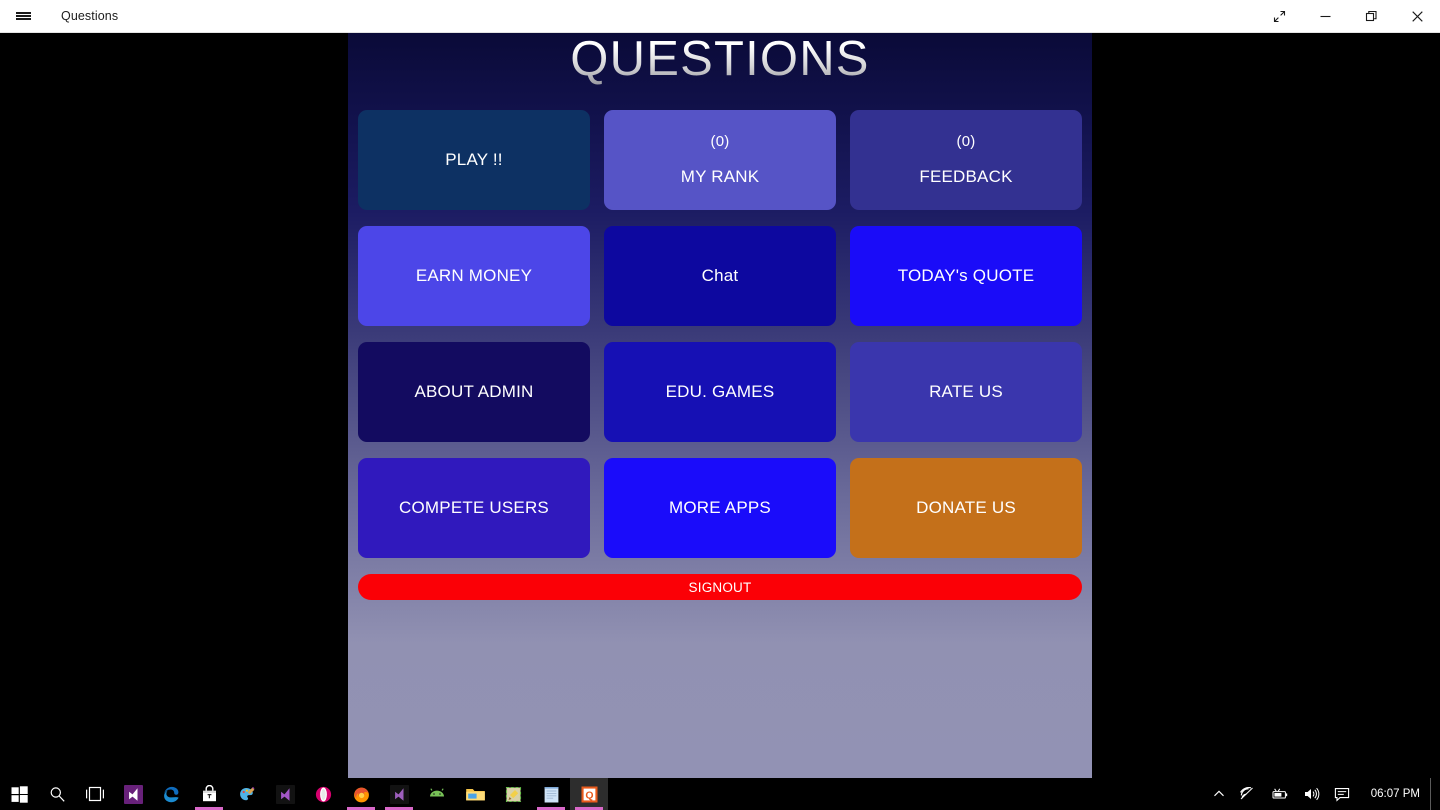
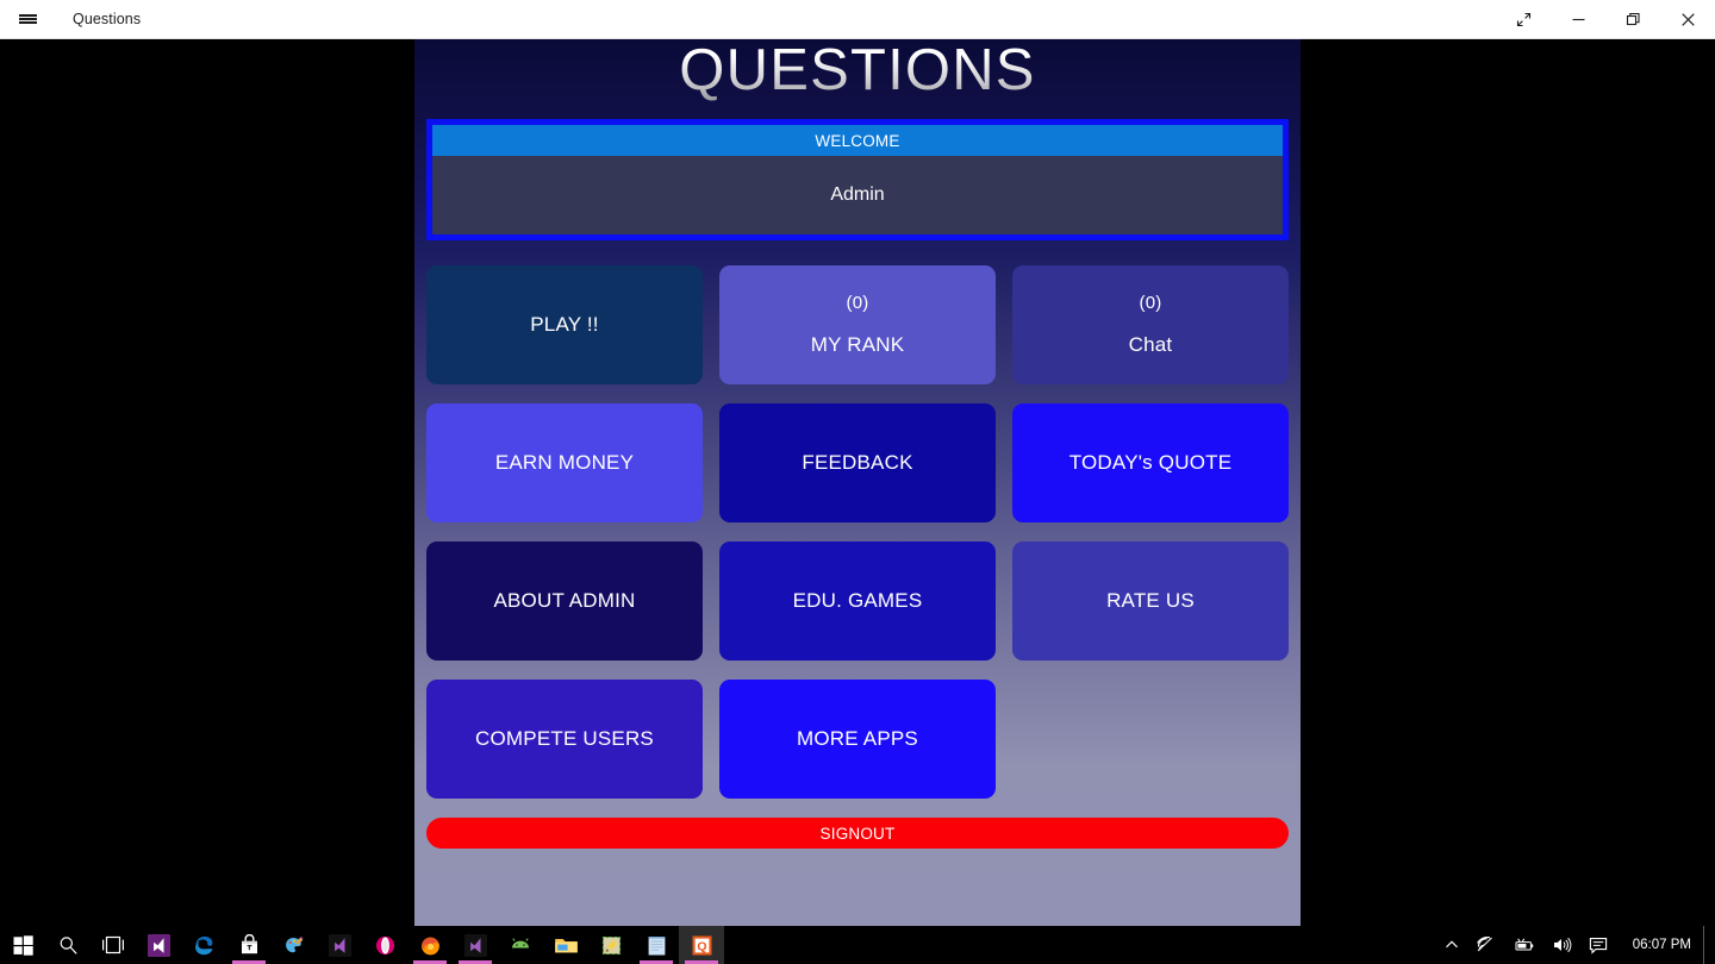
  Questions
  QUESTIONS
+ WELCOME
+ Admin
  PLAY !!
  (0)
  MY RANK
  (0)
- FEEDBACK
+ Chat
  EARN MONEY
- Chat
+ FEEDBACK
  TODAY's QUOTE
  ABOUT ADMIN
  EDU. GAMES
  RATE US
  COMPETE USERS
  MORE APPS
- DONATE US
  SIGNOUT
  Q
  06:07 PM
